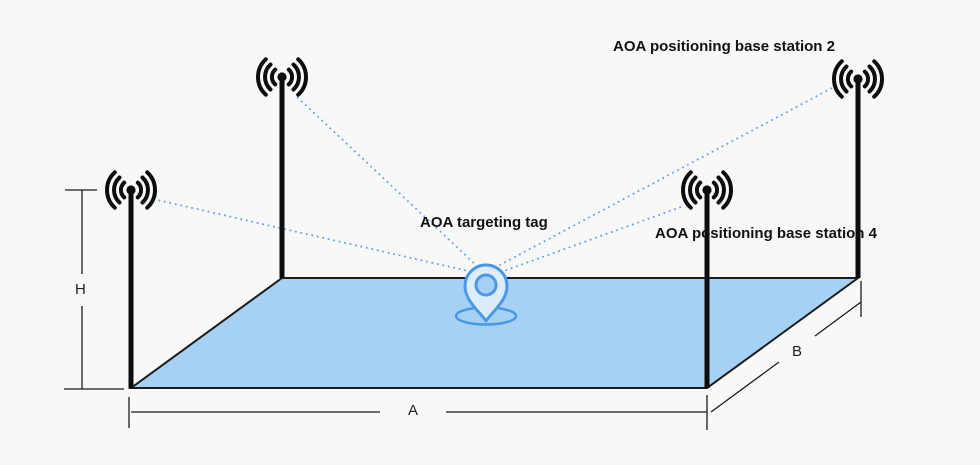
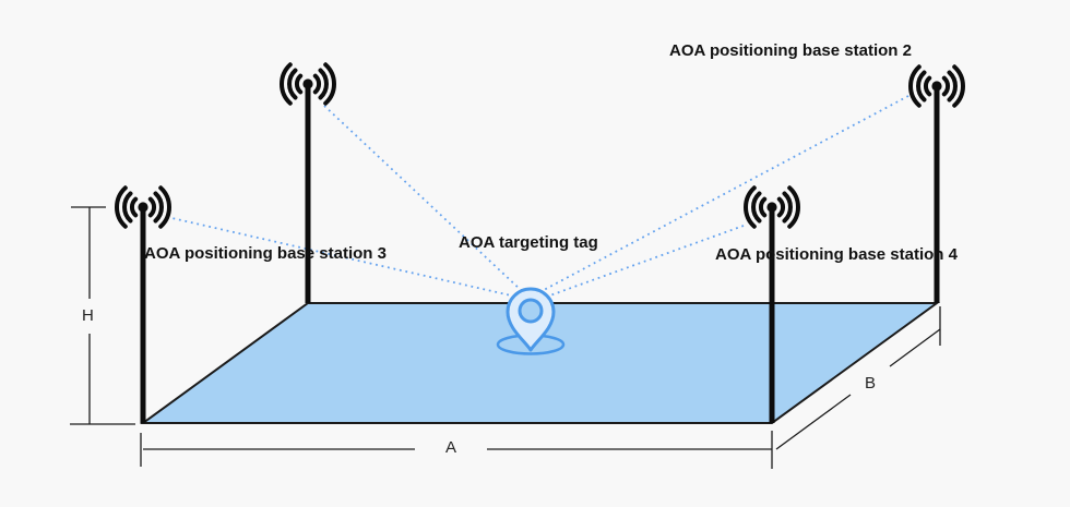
  AOA positioning base station 2
+ AOA positioning base station 3
  AOA positioning base station 4
  AOA targeting tag
  H
  A
  B
